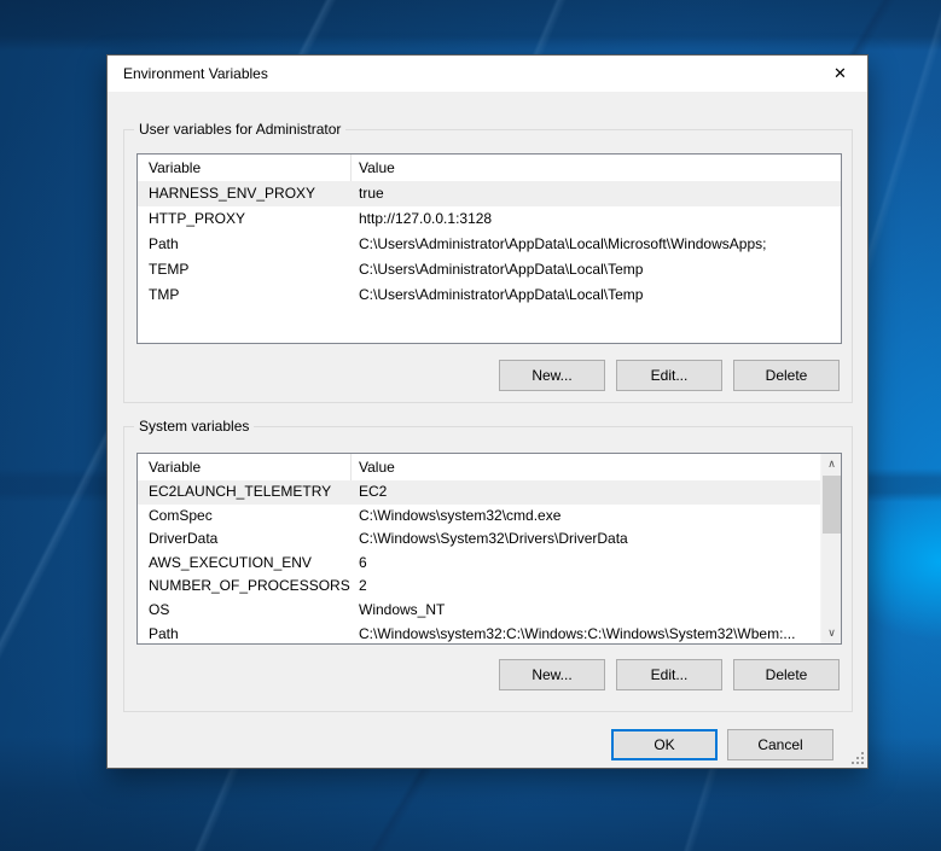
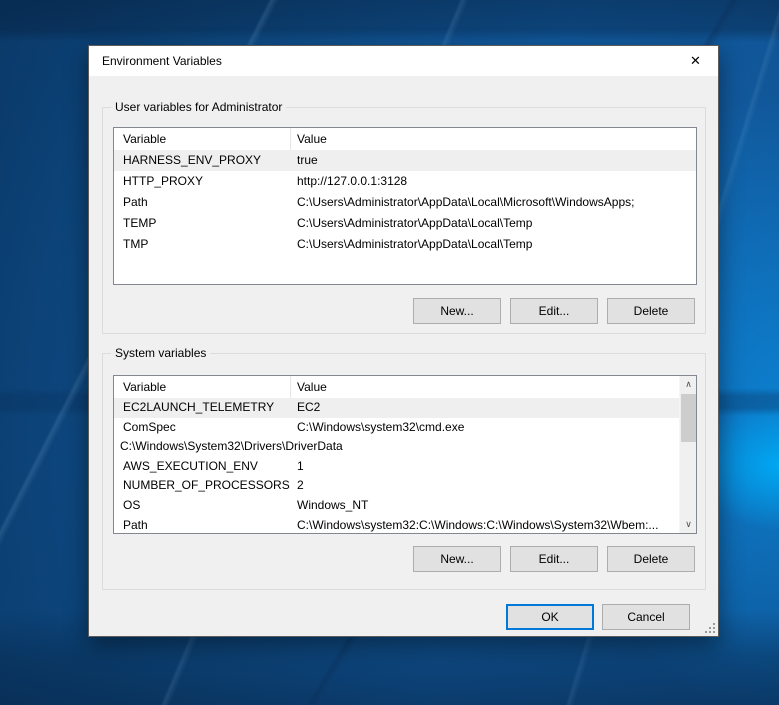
  Environment Variables
  ✕
  User variables for Administrator
  Variable
  Value
  HARNESS_ENV_PROXY
  true
  HTTP_PROXY
  http://127.0.0.1:3128
  Path
  C:\Users\Administrator\AppData\Local\Microsoft\WindowsApps;
  TEMP
  C:\Users\Administrator\AppData\Local\Temp
  TMP
  C:\Users\Administrator\AppData\Local\Temp
  New...
  Edit...
  Delete
  System variables
  Variable
  Value
  EC2LAUNCH_TELEMETRY
  EC2
  ComSpec
  C:\Windows\system32\cmd.exe
- DriverData
  C:\Windows\System32\Drivers\DriverData
  AWS_EXECUTION_ENV
- 6
+ 1
  NUMBER_OF_PROCESSORS
  2
  OS
  Windows_NT
  Path
  C:\Windows\system32:C:\Windows:C:\Windows\System32\Wbem:...
  ∧
  ∨
  New...
  Edit...
  Delete
  OK
  Cancel
